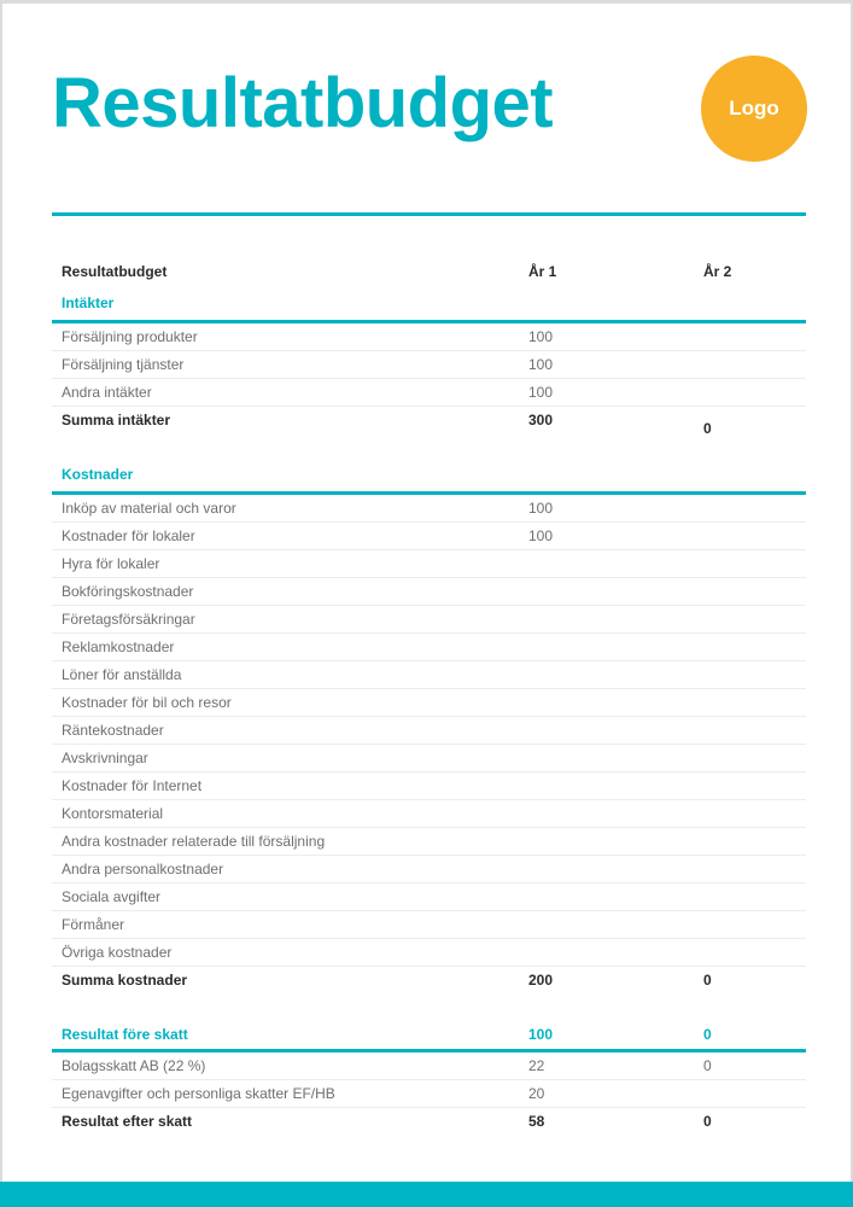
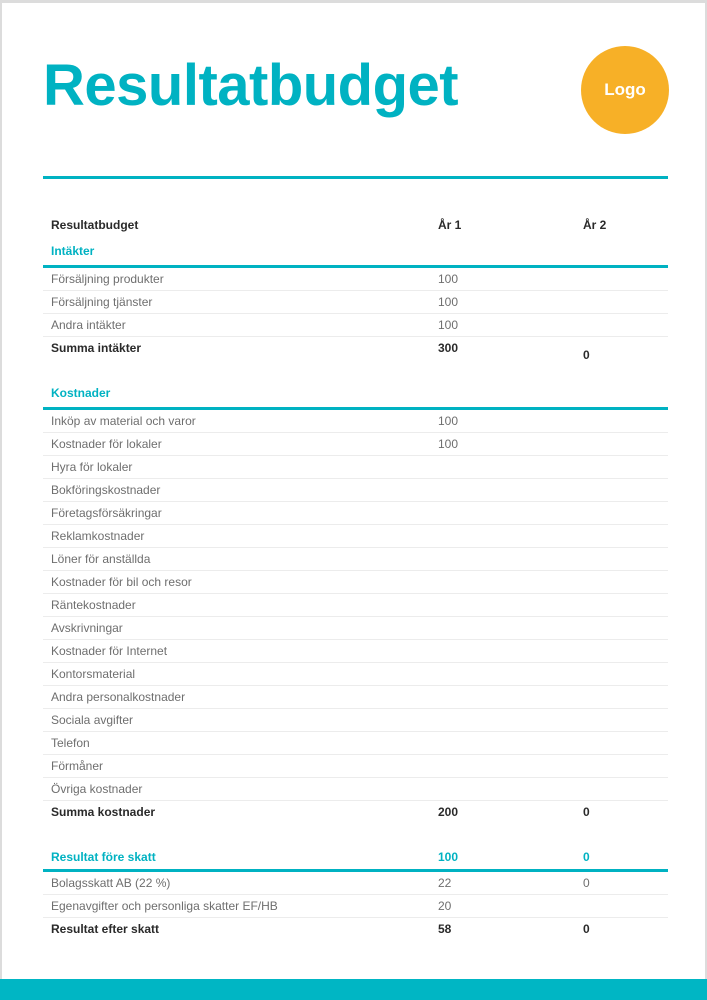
  Resultatbudget
  Logo
  Resultatbudget
  År 1
  År 2
  Intäkter
  Försäljning produkter
  100
  Försäljning tjänster
  100
  Andra intäkter
  100
  Summa intäkter
  300
  0
  Kostnader
  Inköp av material och varor
  100
  Kostnader för lokaler
  100
  Hyra för lokaler
  Bokföringskostnader
  Företagsförsäkringar
  Reklamkostnader
  Löner för anställda
  Kostnader för bil och resor
  Räntekostnader
  Avskrivningar
  Kostnader för Internet
  Kontorsmaterial
- Andra kostnader relaterade till försäljning
  Andra personalkostnader
  Sociala avgifter
+ Telefon
  Förmåner
  Övriga kostnader
  Summa kostnader
  200
  0
  Resultat före skatt
  100
  0
  Bolagsskatt AB (22 %)
  22
  0
  Egenavgifter och personliga skatter EF/HB
  20
  Resultat efter skatt
  58
  0
